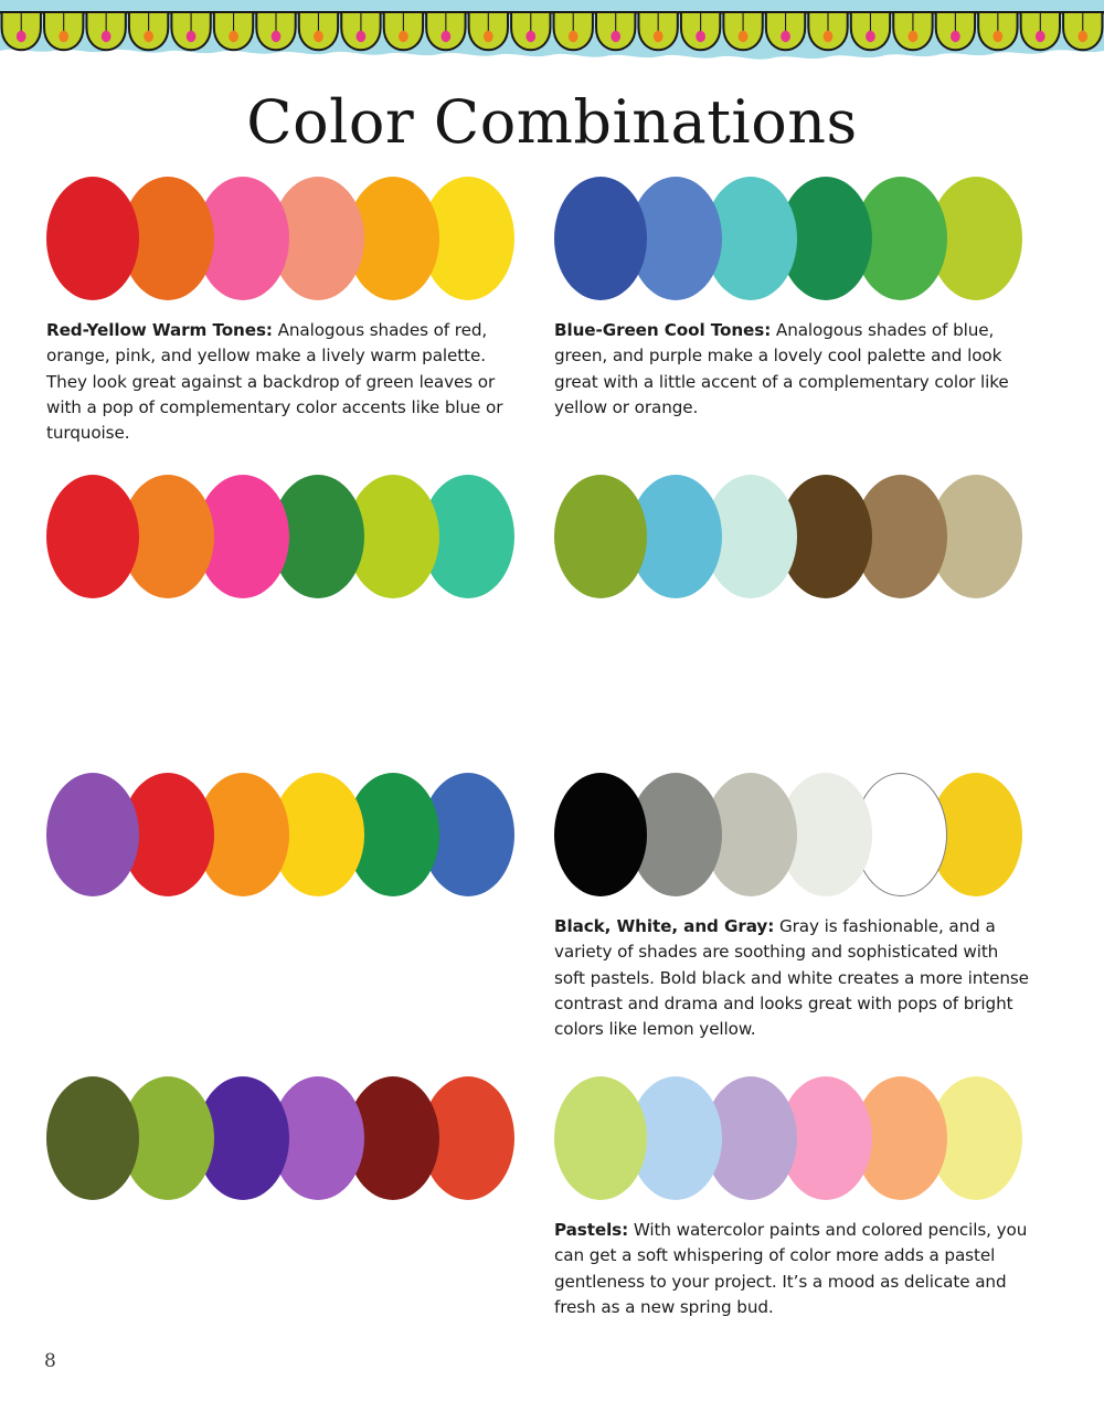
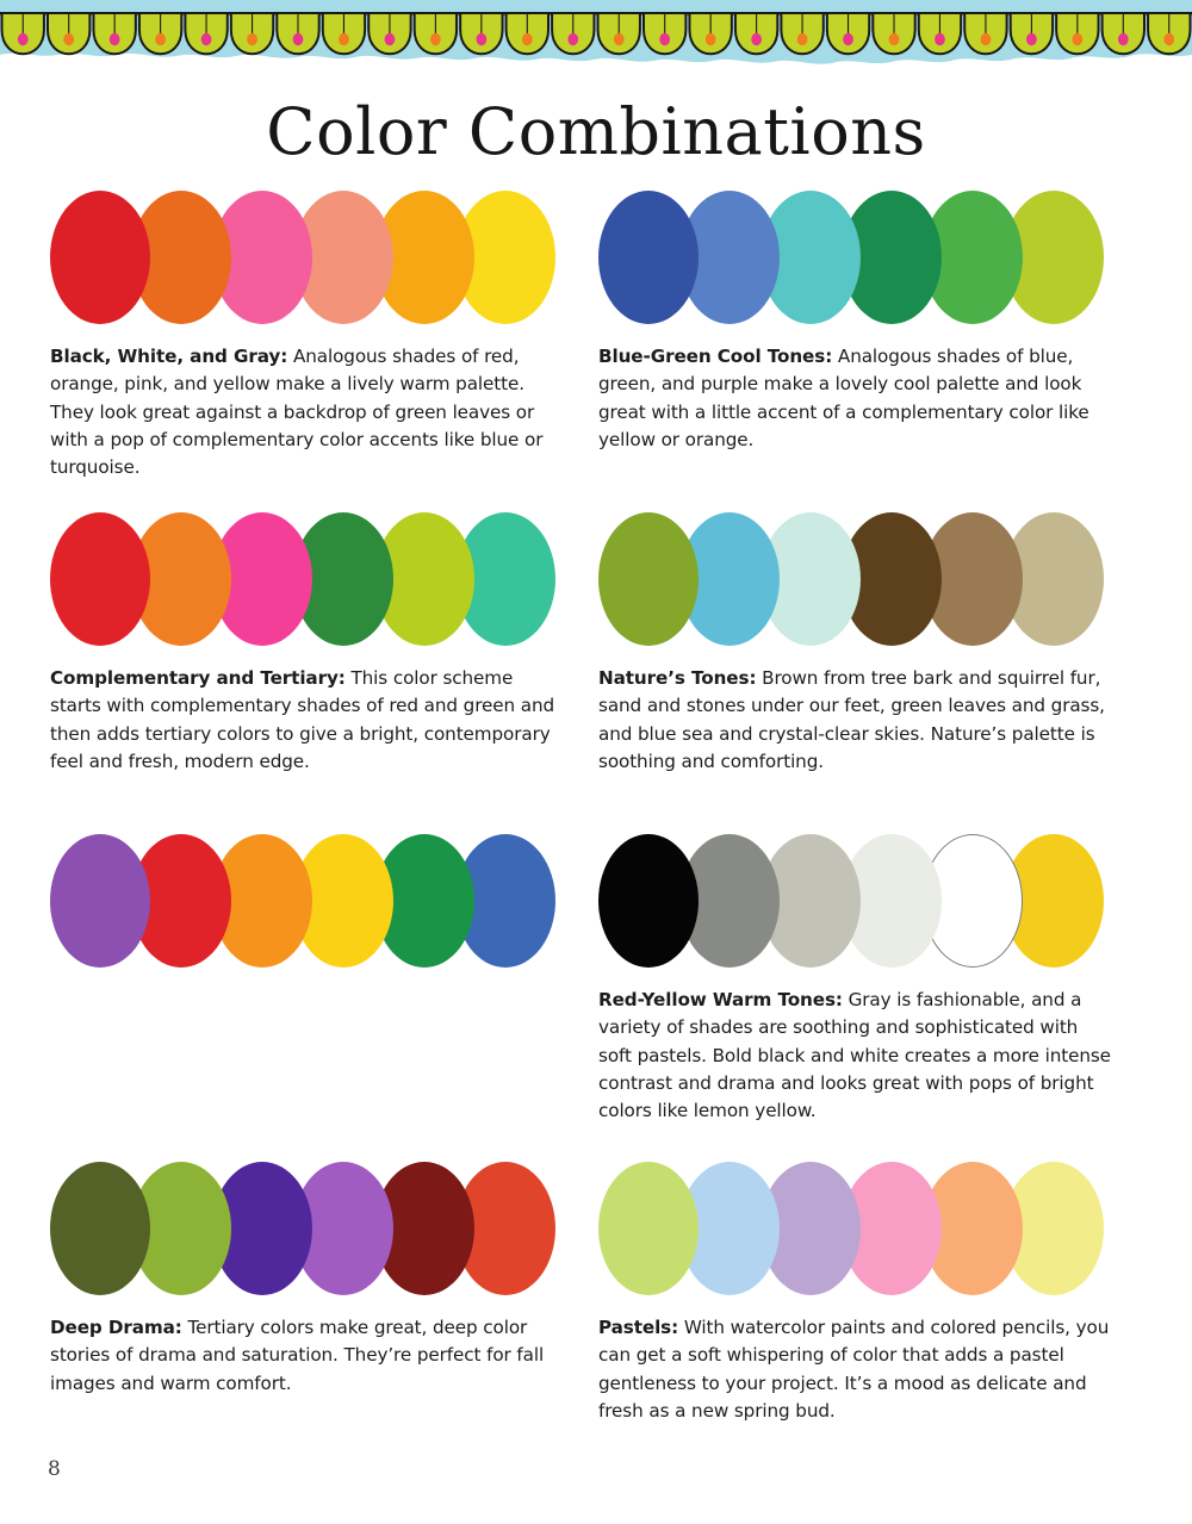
  Color Combinations
- Red-Yellow Warm Tones: Analogous shades of red, orange, pink, and yellow make a lively warm palette. They look great against a backdrop of green leaves or with a pop of complementary color accents like blue or turquoise.
+ Black, White, and Gray: Analogous shades of red, orange, pink, and yellow make a lively warm palette. They look great against a backdrop of green leaves or with a pop of complementary color accents like blue or turquoise.
  Blue-Green Cool Tones: Analogous shades of blue, green, and purple make a lovely cool palette and look great with a little accent of a complementary color like yellow or orange.
+ Complementary and Tertiary: This color scheme starts with complementary shades of red and green and then adds tertiary colors to give a bright, contemporary feel and fresh, modern edge.
+ Nature’s Tones: Brown from tree bark and squirrel fur, sand and stones under our feet, green leaves and grass, and blue sea and crystal-clear skies. Nature’s palette is soothing and comforting.
- Black, White, and Gray: Gray is fashionable, and a variety of shades are soothing and sophisticated with soft pastels. Bold black and white creates a more intense contrast and drama and looks great with pops of bright colors like lemon yellow.
+ Red-Yellow Warm Tones: Gray is fashionable, and a variety of shades are soothing and sophisticated with soft pastels. Bold black and white creates a more intense contrast and drama and looks great with pops of bright colors like lemon yellow.
+ Deep Drama: Tertiary colors make great, deep color stories of drama and saturation. They’re perfect for fall images and warm comfort.
- Pastels: With watercolor paints and colored pencils, you can get a soft whispering of color more adds a pastel gentleness to your project. It’s a mood as delicate and fresh as a new spring bud.
+ Pastels: With watercolor paints and colored pencils, you can get a soft whispering of color that adds a pastel gentleness to your project. It’s a mood as delicate and fresh as a new spring bud.
  8
